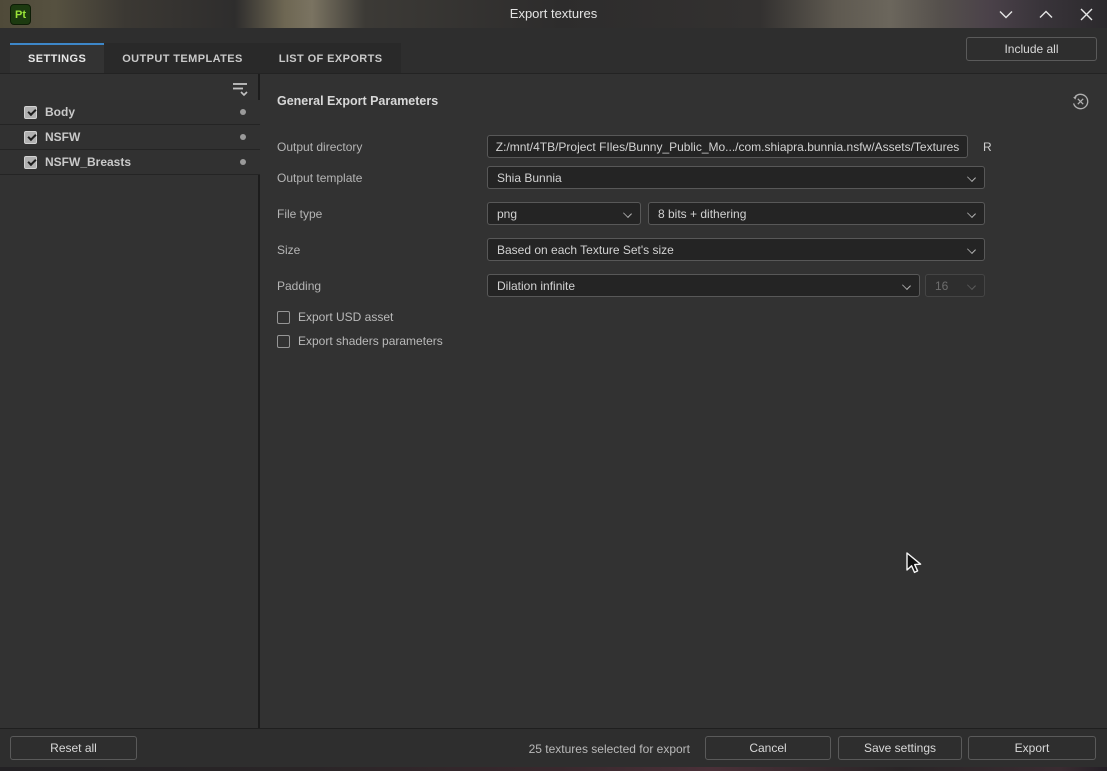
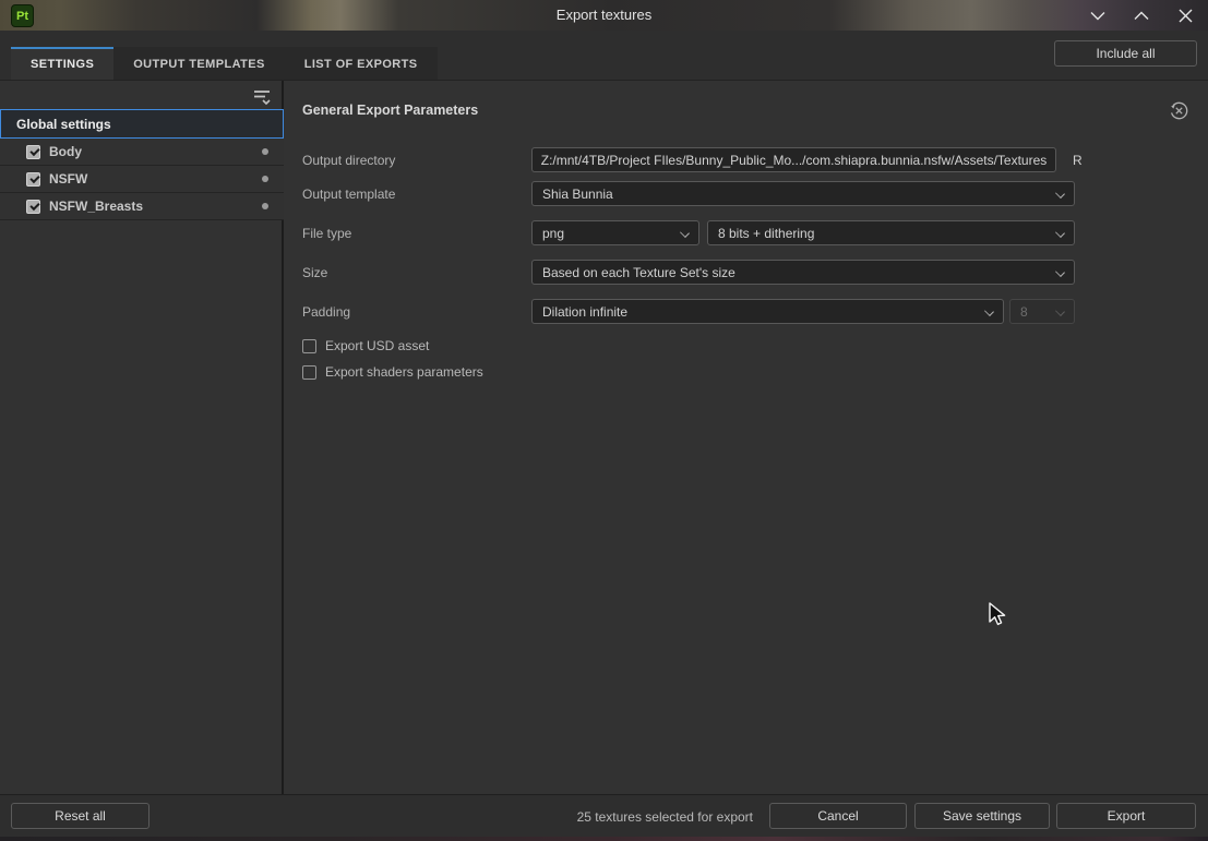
  Pt
  Export textures
  SETTINGS
  OUTPUT TEMPLATES
  LIST OF EXPORTS
  Include all
+ Global settings
  Body
  NSFW
  NSFW_Breasts
  General Export Parameters
  Output directory
  Z:/mnt/4TB/Project FIles/Bunny_Public_Mo.../com.shiapra.bunnia.nsfw/Assets/Textures
  R
  Output template
  Shia Bunnia
  File type
  png
  8 bits + dithering
  Size
  Based on each Texture Set's size
  Padding
  Dilation infinite
- 16
+ 8
  Export USD asset
  Export shaders parameters
  Reset all
  25 textures selected for export
  Cancel
  Save settings
  Export
